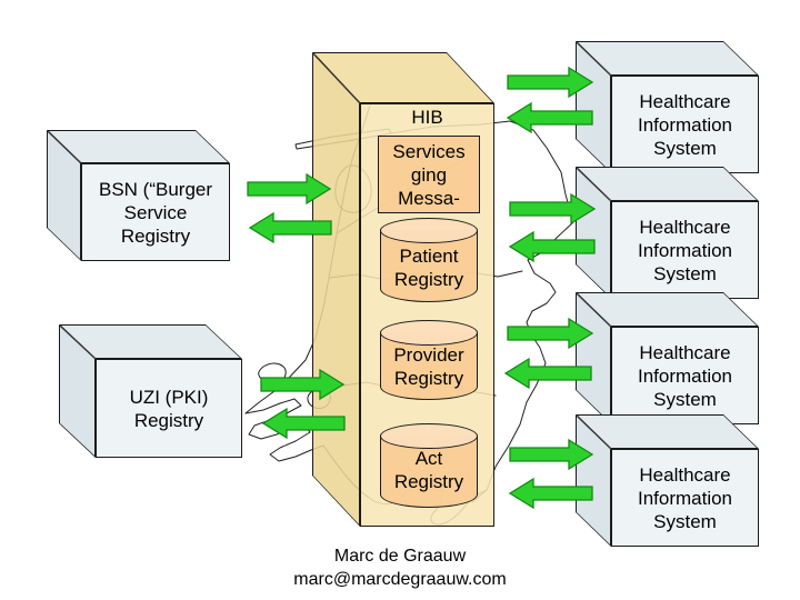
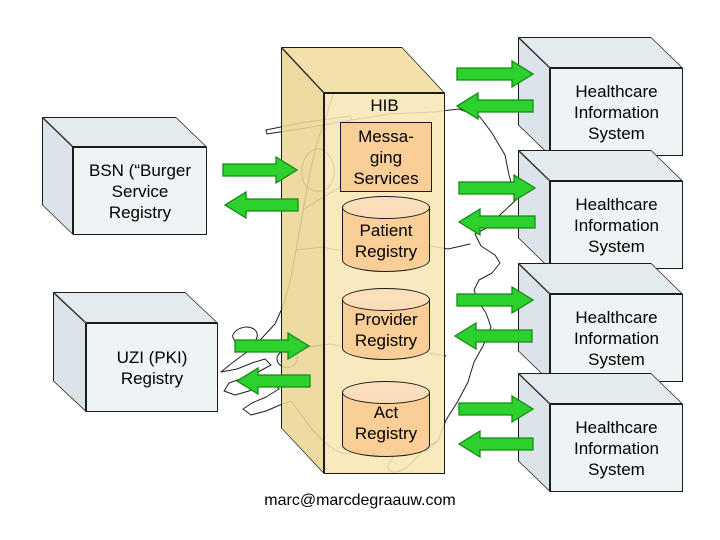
  HIB
- Services
+ Messa-
  ging
- Messa-
+ Services
  Patient
  Registry
  Provider
  Registry
  Act
  Registry
  BSN (“Burger
  Service
  Registry
  UZI (PKI)
  Registry
  Healthcare
  Information
  System
  Healthcare
  Information
  System
  Healthcare
  Information
  System
  Healthcare
  Information
  System
- Marc de Graauw
  marc@marcdegraauw.com
